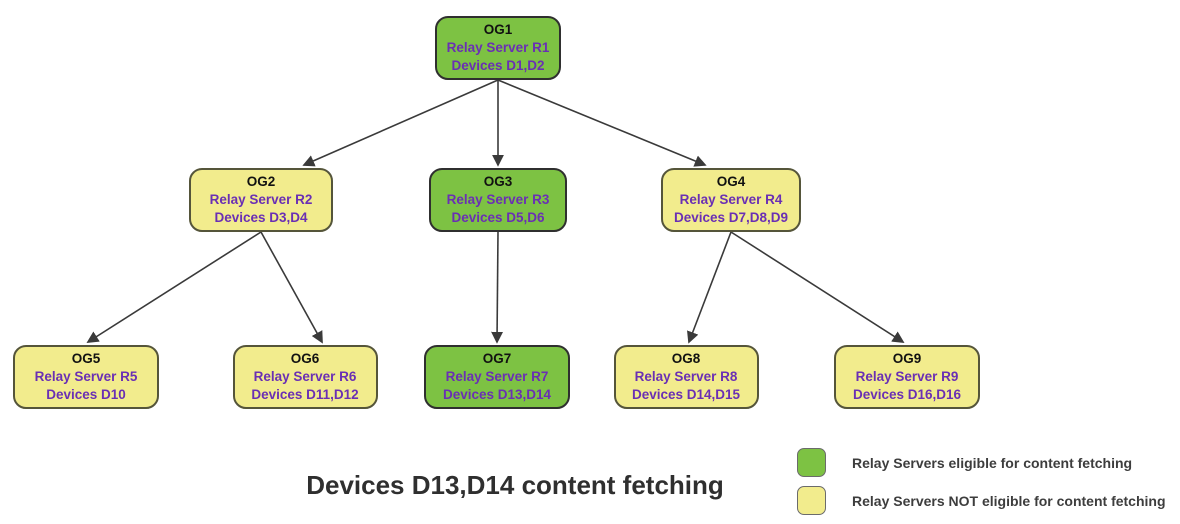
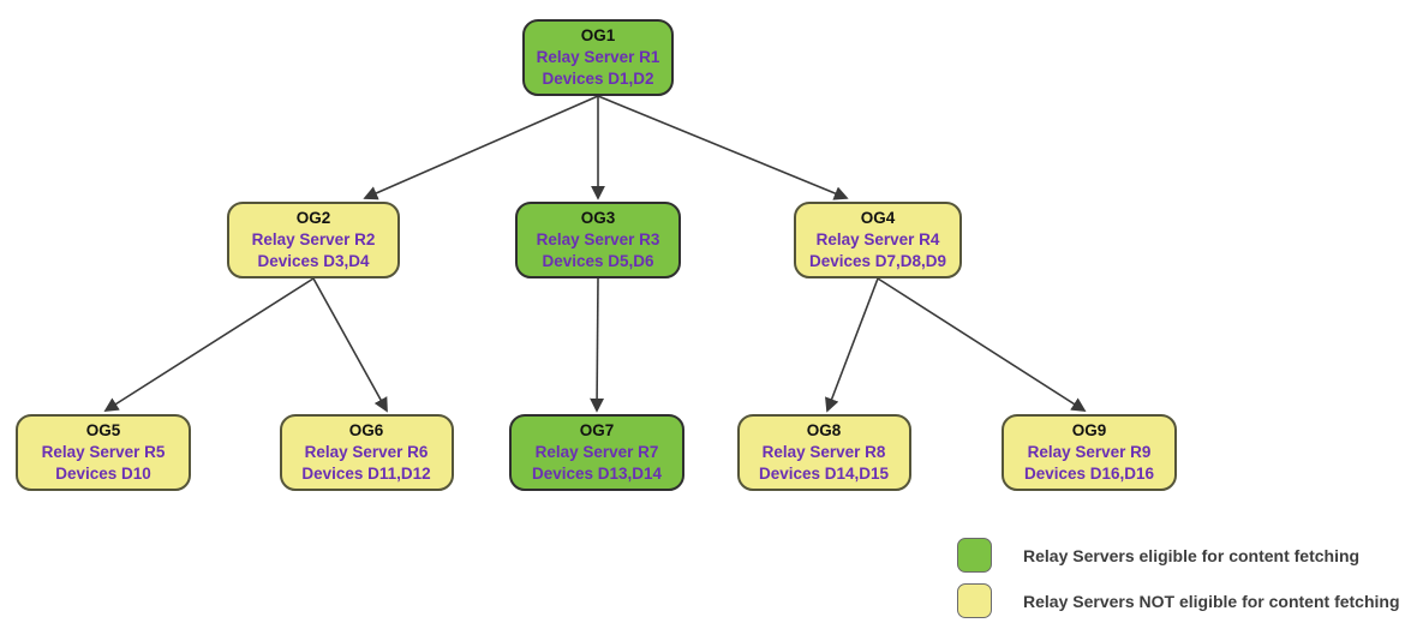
  OG1
  Relay Server R1
  Devices D1,D2
  OG2
  Relay Server R2
  Devices D3,D4
  OG3
  Relay Server R3
  Devices D5,D6
  OG4
  Relay Server R4
  Devices D7,D8,D9
  OG5
  Relay Server R5
  Devices D10
  OG6
  Relay Server R6
  Devices D11,D12
  OG7
  Relay Server R7
  Devices D13,D14
  OG8
  Relay Server R8
  Devices D14,D15
  OG9
  Relay Server R9
  Devices D16,D16
- Devices D13,D14 content fetching
  Relay Servers eligible for content fetching
  Relay Servers NOT eligible for content fetching
